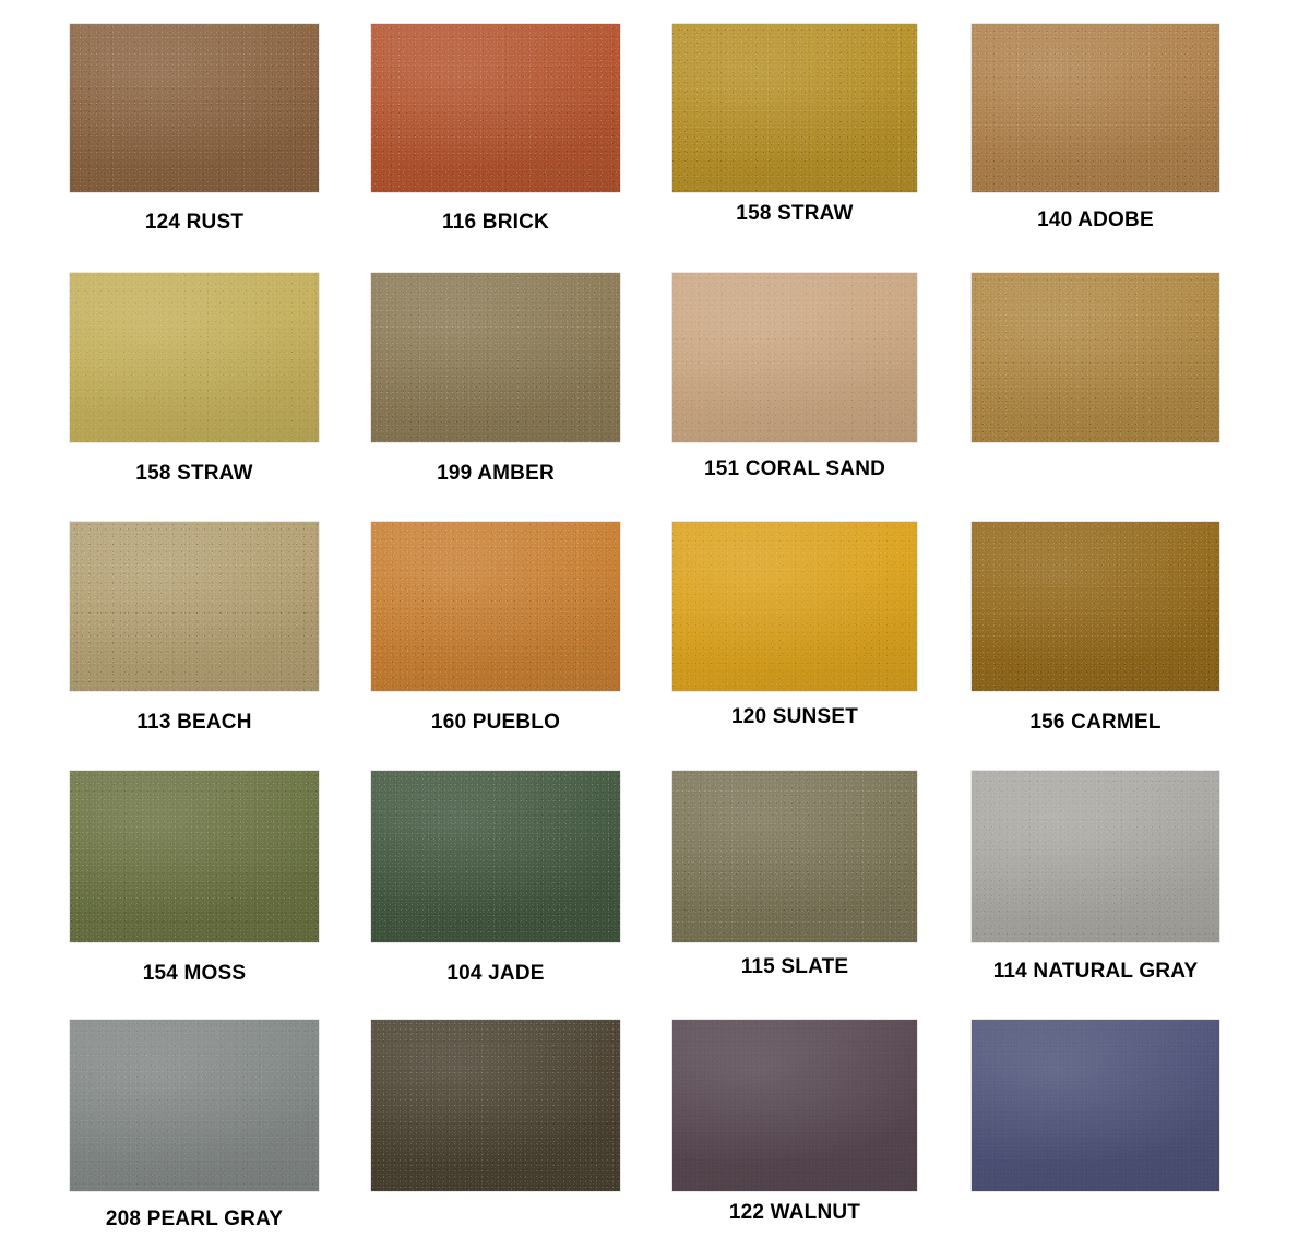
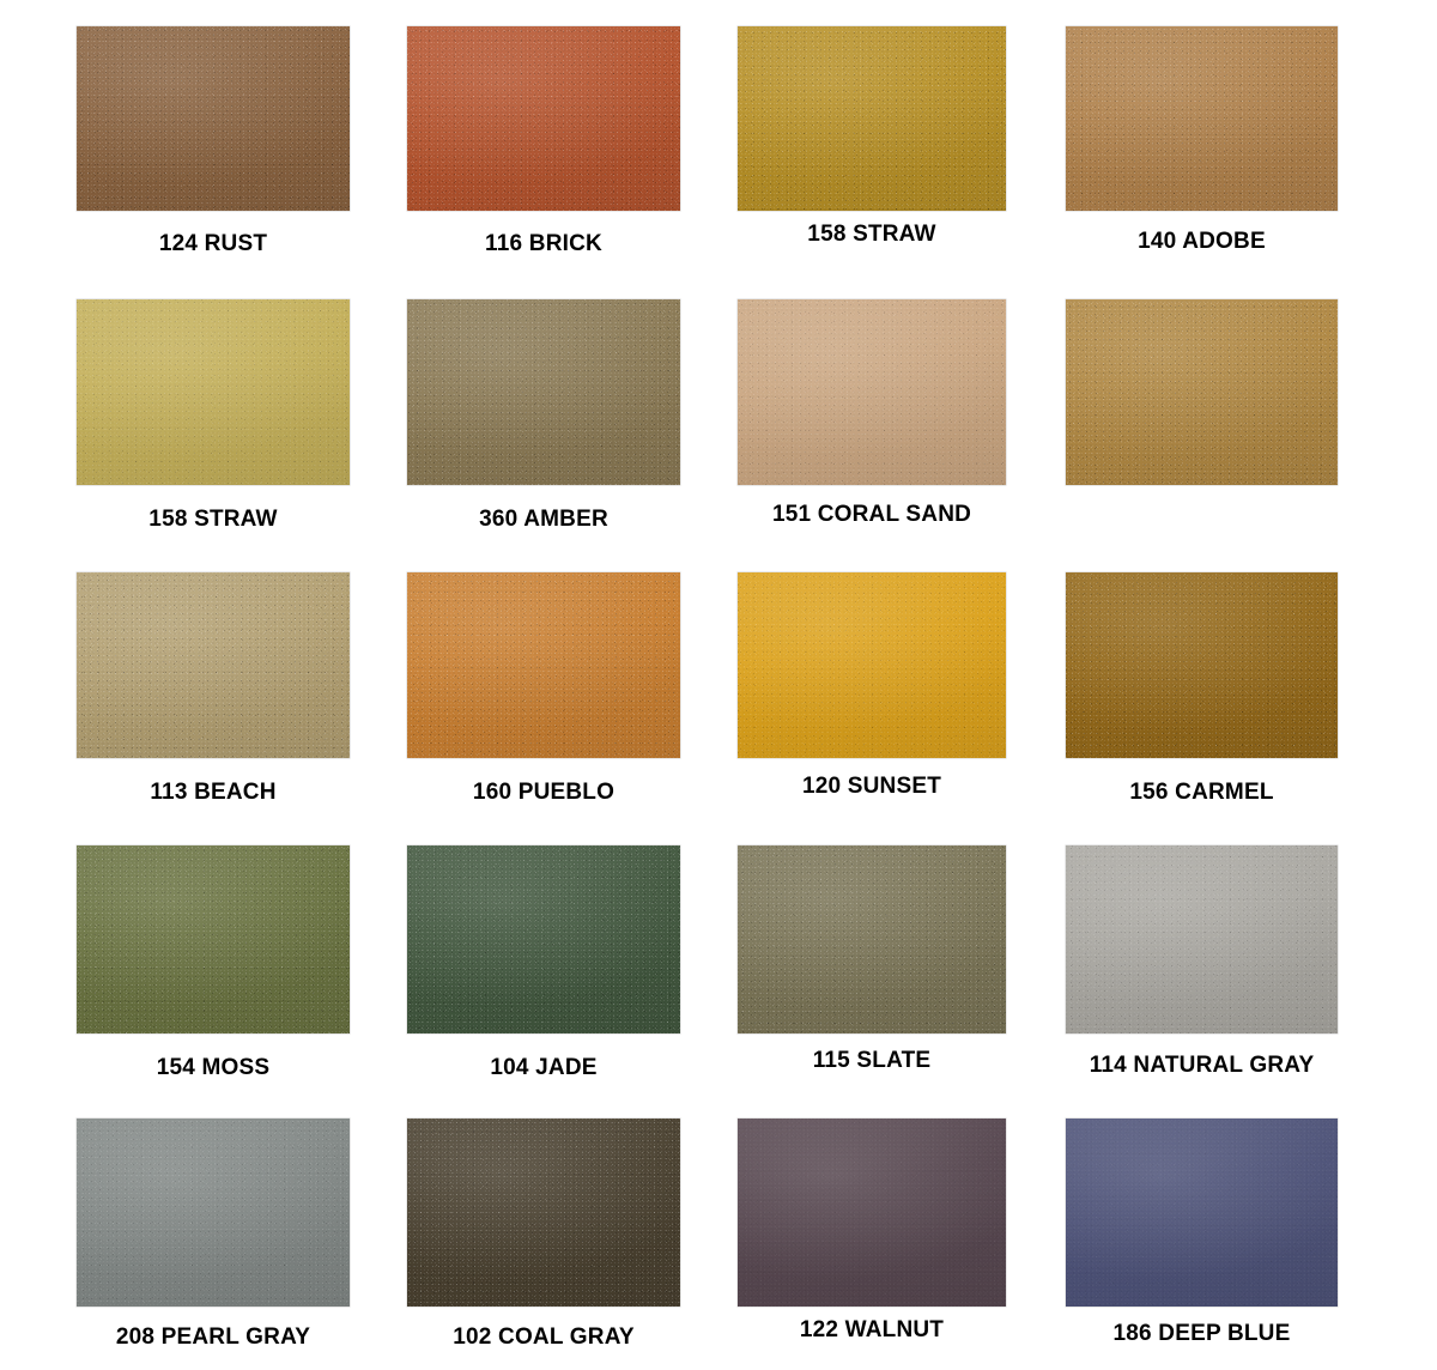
  124 RUST
  116 BRICK
  158 STRAW
  140 ADOBE
  158 STRAW
- 199 AMBER
+ 360 AMBER
  151 CORAL SAND
  113 BEACH
  160 PUEBLO
  120 SUNSET
  156 CARMEL
  154 MOSS
  104 JADE
  115 SLATE
  114 NATURAL GRAY
  208 PEARL GRAY
+ 102 COAL GRAY
  122 WALNUT
+ 186 DEEP BLUE
